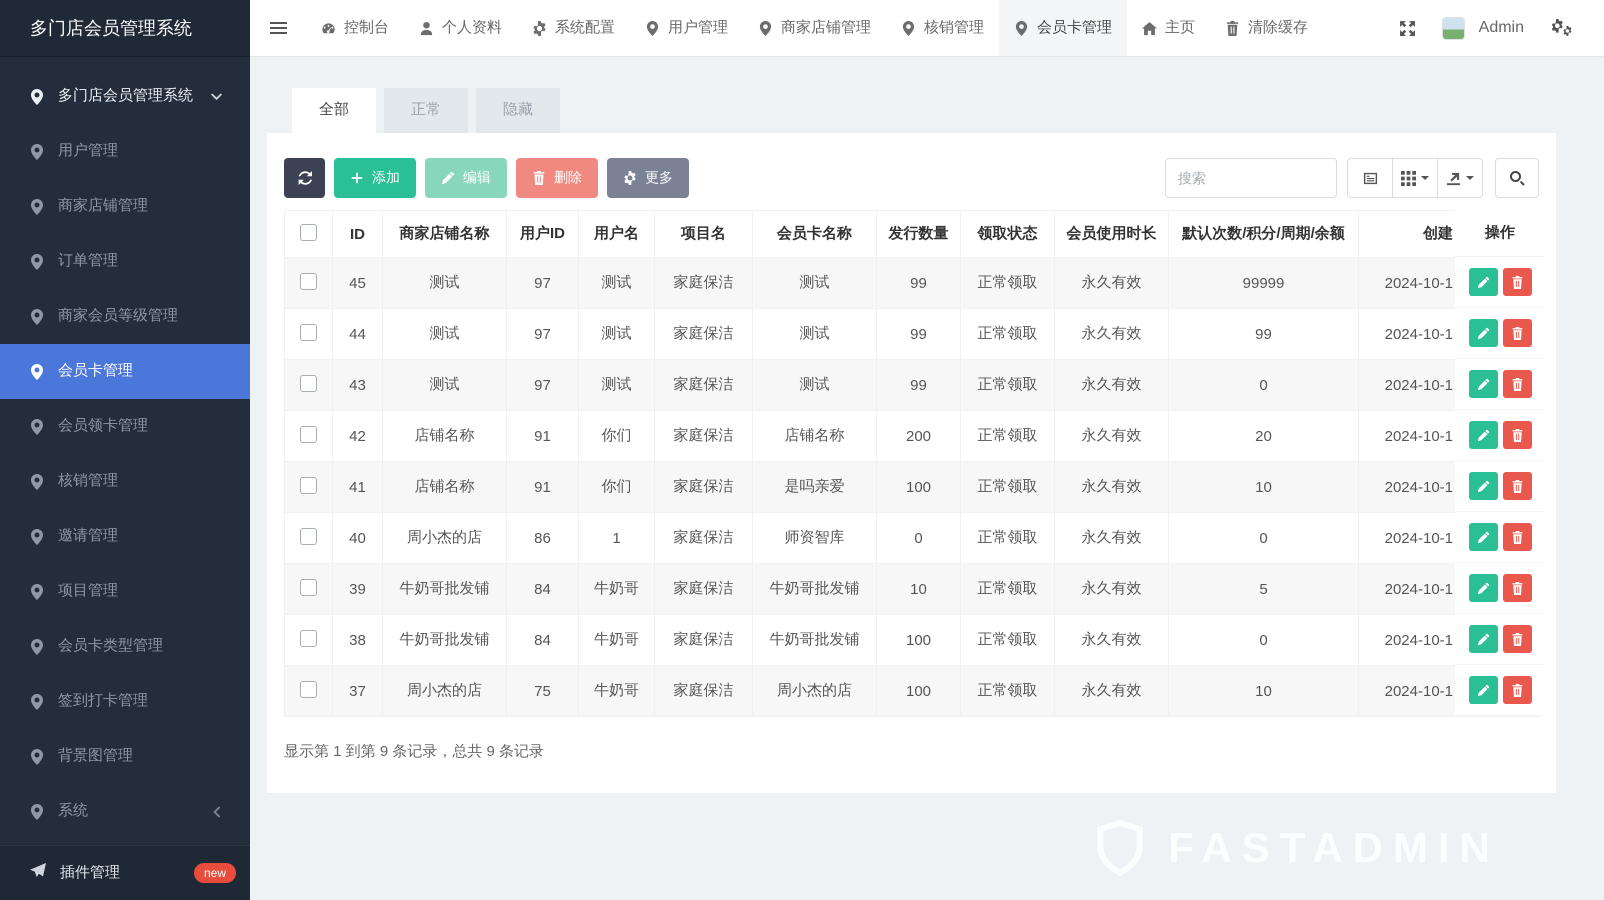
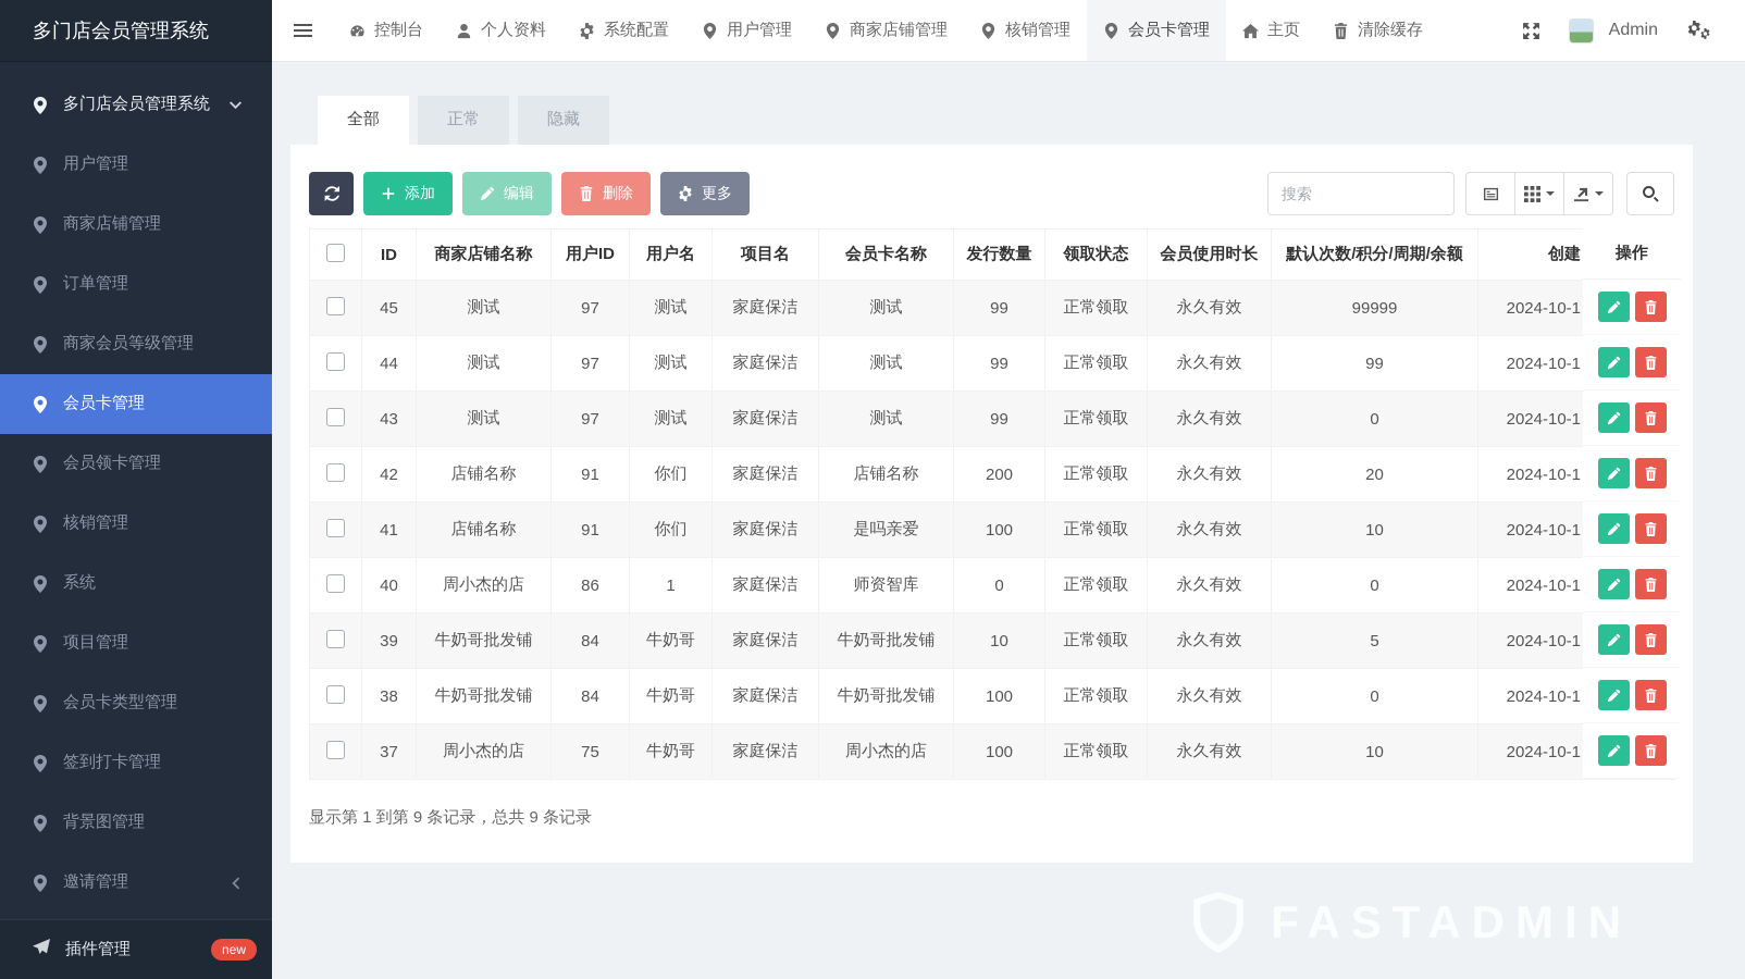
  多门店会员管理系统
  多门店会员管理系统
  用户管理
  商家店铺管理
  订单管理
  商家会员等级管理
  会员卡管理
  会员领卡管理
  核销管理
- 邀请管理
+ 系统
  项目管理
  会员卡类型管理
  签到打卡管理
  背景图管理
- 系统
+ 邀请管理
  插件管理
  new
  控制台
  个人资料
  系统配置
  用户管理
  商家店铺管理
  核销管理
  会员卡管理
  主页
  清除缓存
  Admin
  全部
  正常
  隐藏
  添加
  编辑
  删除
  更多
  搜索
  	ID	商家店铺名称	用户ID	用户名	项目名	会员卡名称	发行数量	领取状态	会员使用时长	默认次数/积分/周期/余额	创建
  	45	测试	97	测试	家庭保洁	测试	99	正常领取	永久有效	99999	2024-10-1
  	44	测试	97	测试	家庭保洁	测试	99	正常领取	永久有效	99	2024-10-1
  	43	测试	97	测试	家庭保洁	测试	99	正常领取	永久有效	0	2024-10-1
  	42	店铺名称	91	你们	家庭保洁	店铺名称	200	正常领取	永久有效	20	2024-10-1
  	41	店铺名称	91	你们	家庭保洁	是吗亲爱	100	正常领取	永久有效	10	2024-10-1
  	40	周小杰的店	86	1	家庭保洁	师资智库	0	正常领取	永久有效	0	2024-10-1
  	39	牛奶哥批发铺	84	牛奶哥	家庭保洁	牛奶哥批发铺	10	正常领取	永久有效	5	2024-10-1
  	38	牛奶哥批发铺	84	牛奶哥	家庭保洁	牛奶哥批发铺	100	正常领取	永久有效	0	2024-10-1
  	37	周小杰的店	75	牛奶哥	家庭保洁	周小杰的店	100	正常领取	永久有效	10	2024-10-1
  操作
  显示第 1 到第 9 条记录，总共 9 条记录
